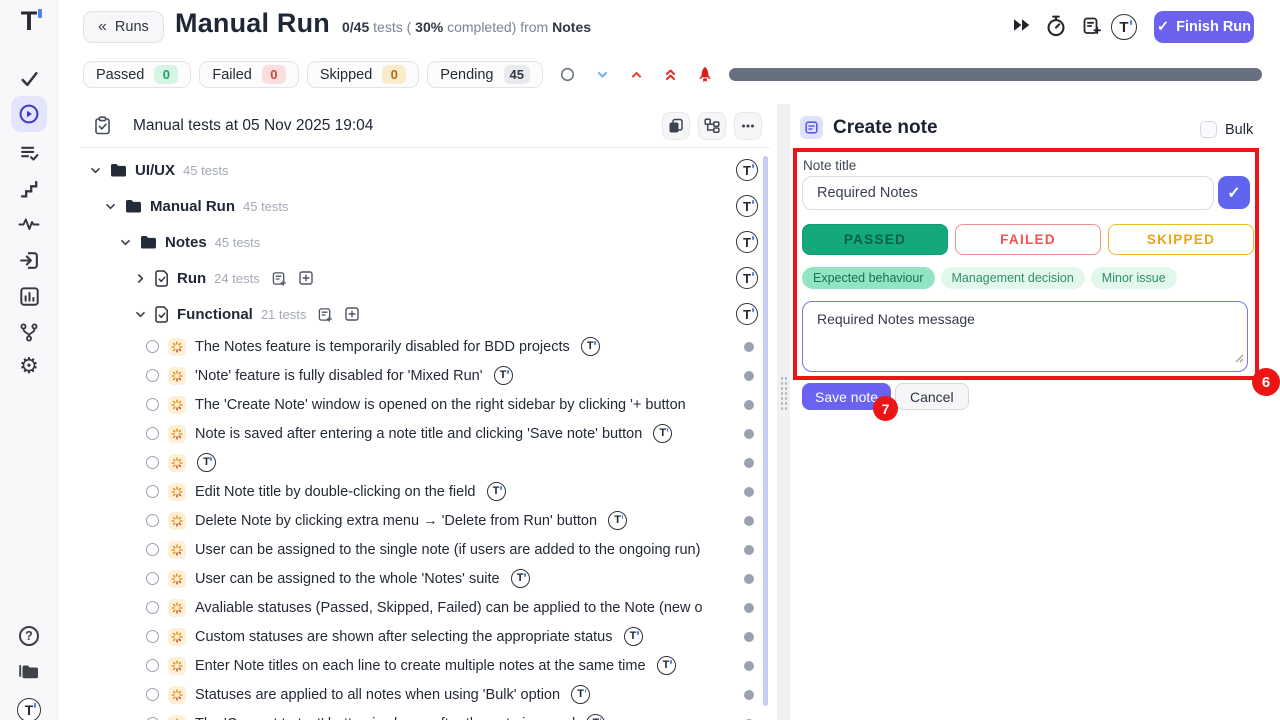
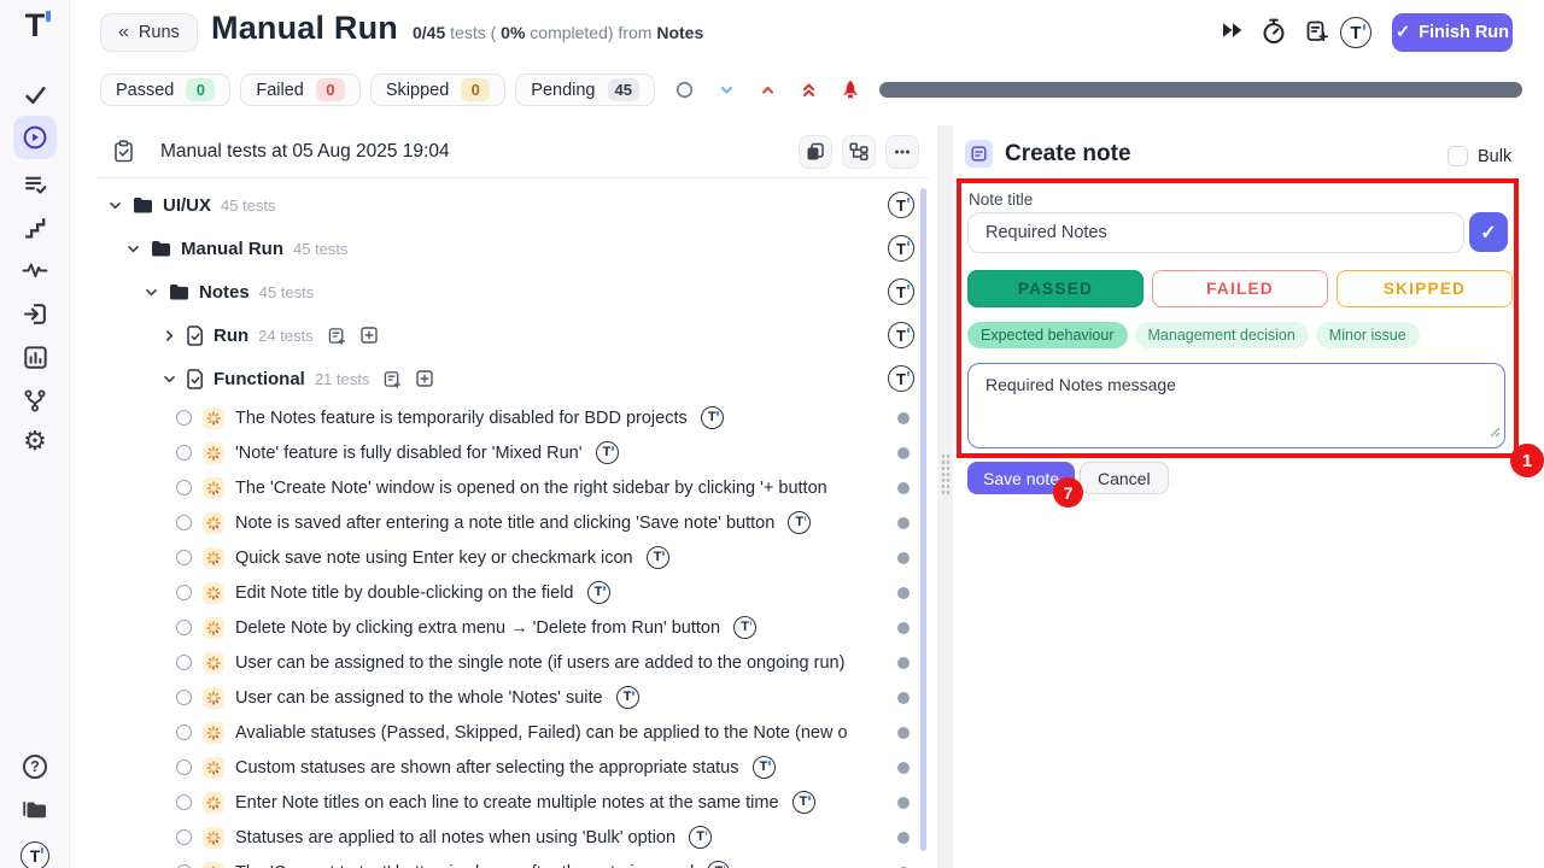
  T
  ⚙
  ?
  T
  «
  Runs
  Manual Run
- 0/45 tests ( 30% completed) from Notes
+ 0/45 tests ( 0% completed) from Notes
  T
  ✓
  Finish Run
  Passed
  0
  Failed
  0
  Skipped
  0
  Pending
  45
- Manual tests at 05 Nov 2025 19:04
+ Manual tests at 05 Aug 2025 19:04
  UI/UX
  45 tests
  T
  Manual Run
  45 tests
  T
  Notes
  45 tests
  T
  Run
  24 tests
  T
  Functional
  21 tests
  T
  The Notes feature is temporarily disabled for BDD projects
  T
  'Note' feature is fully disabled for 'Mixed Run'
  T
  The 'Create Note' window is opened on the right sidebar by clicking '+ button
  Note is saved after entering a note title and clicking 'Save note' button
  T
+ Quick save note using Enter key or checkmark icon
  T
  Edit Note title by double-clicking on the field
  T
  Delete Note by clicking extra menu → 'Delete from Run' button
  T
  User can be assigned to the single note (if users are added to the ongoing run)
  User can be assigned to the whole 'Notes' suite
  T
  Avaliable statuses (Passed, Skipped, Failed) can be applied to the Note (new o
  Custom statuses are shown after selecting the appropriate status
  T
  Enter Note titles on each line to create multiple notes at the same time
  T
  Statuses are applied to all notes when using 'Bulk' option
  T
  Create note
  Bulk
  Note title
  Required Notes
  ✓
  PASSED
  FAILED
  SKIPPED
  Expected behaviour
  Management decision
  Minor issue
  Required Notes message
  Save note
  Cancel
- 6
+ 1
  7
